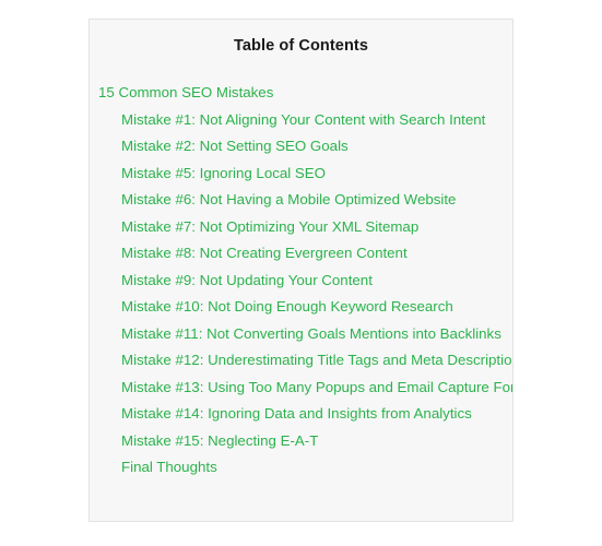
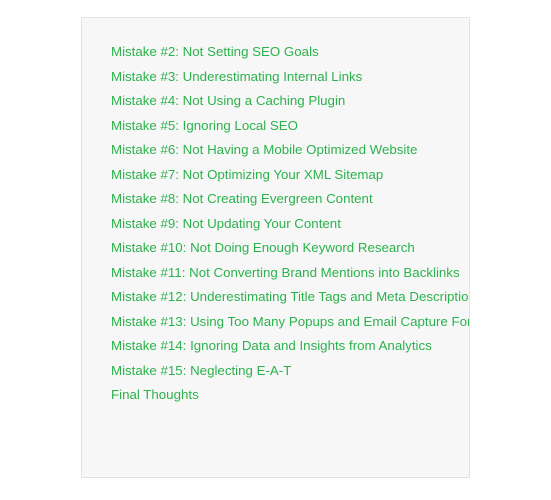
- Table of Contents
- 15 Common SEO Mistakes
- Mistake #1: Not Aligning Your Content with Search Intent
  Mistake #2: Not Setting SEO Goals
+ Mistake #3: Underestimating Internal Links
+ Mistake #4: Not Using a Caching Plugin
  Mistake #5: Ignoring Local SEO
  Mistake #6: Not Having a Mobile Optimized Website
  Mistake #7: Not Optimizing Your XML Sitemap
  Mistake #8: Not Creating Evergreen Content
  Mistake #9: Not Updating Your Content
  Mistake #10: Not Doing Enough Keyword Research
- Mistake #11: Not Converting Goals Mentions into Backlinks
+ Mistake #11: Not Converting Brand Mentions into Backlinks
  Mistake #12: Underestimating Title Tags and Meta Descriptio
  Mistake #13: Using Too Many Popups and Email Capture Fo
  Mistake #14: Ignoring Data and Insights from Analytics
  Mistake #15: Neglecting E-A-T
  Final Thoughts
